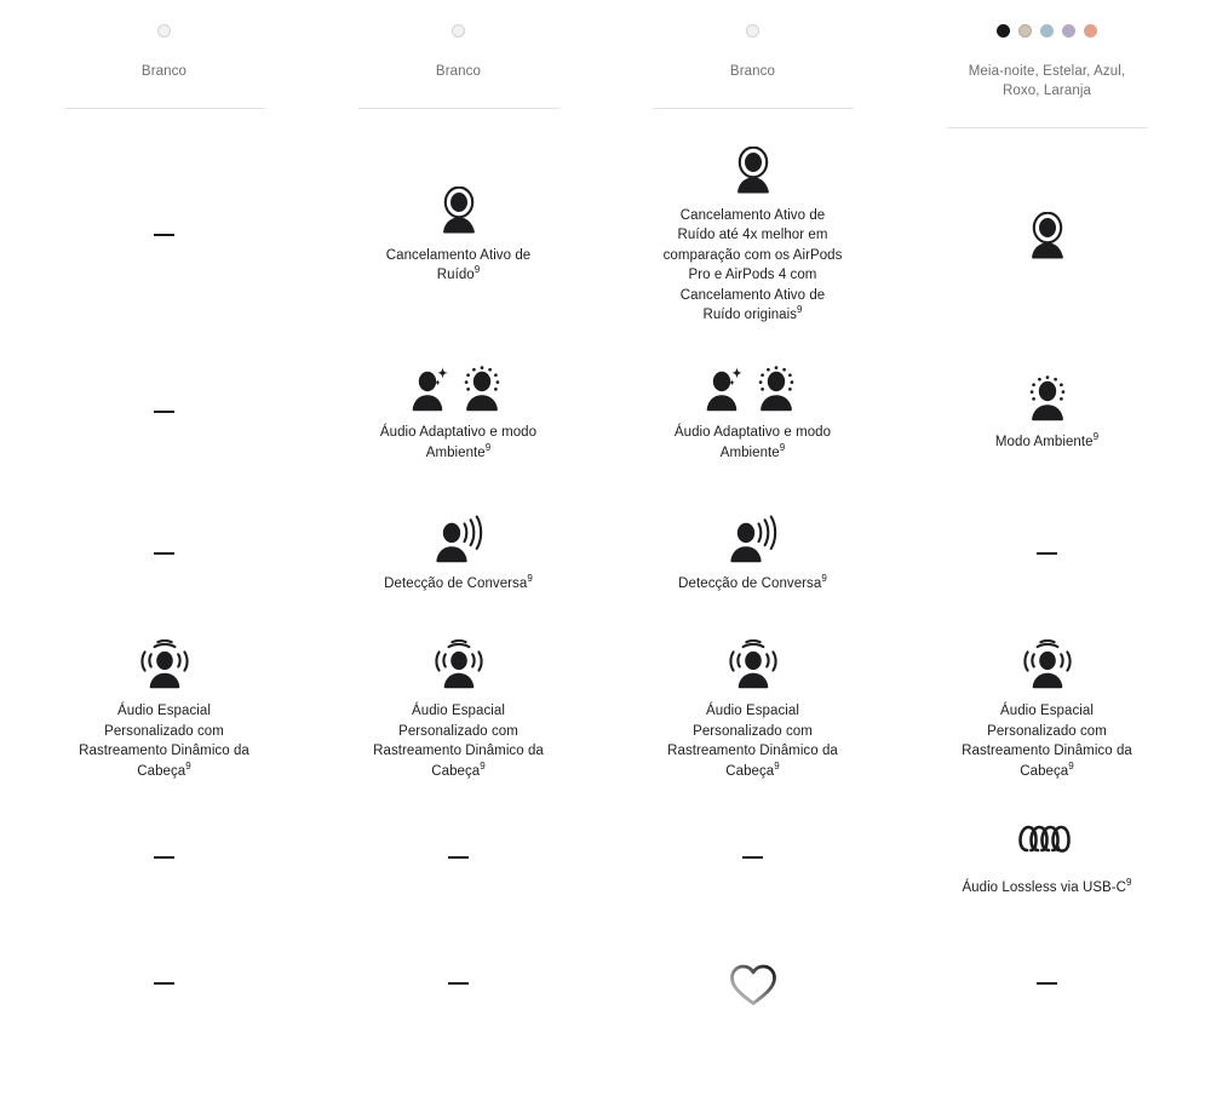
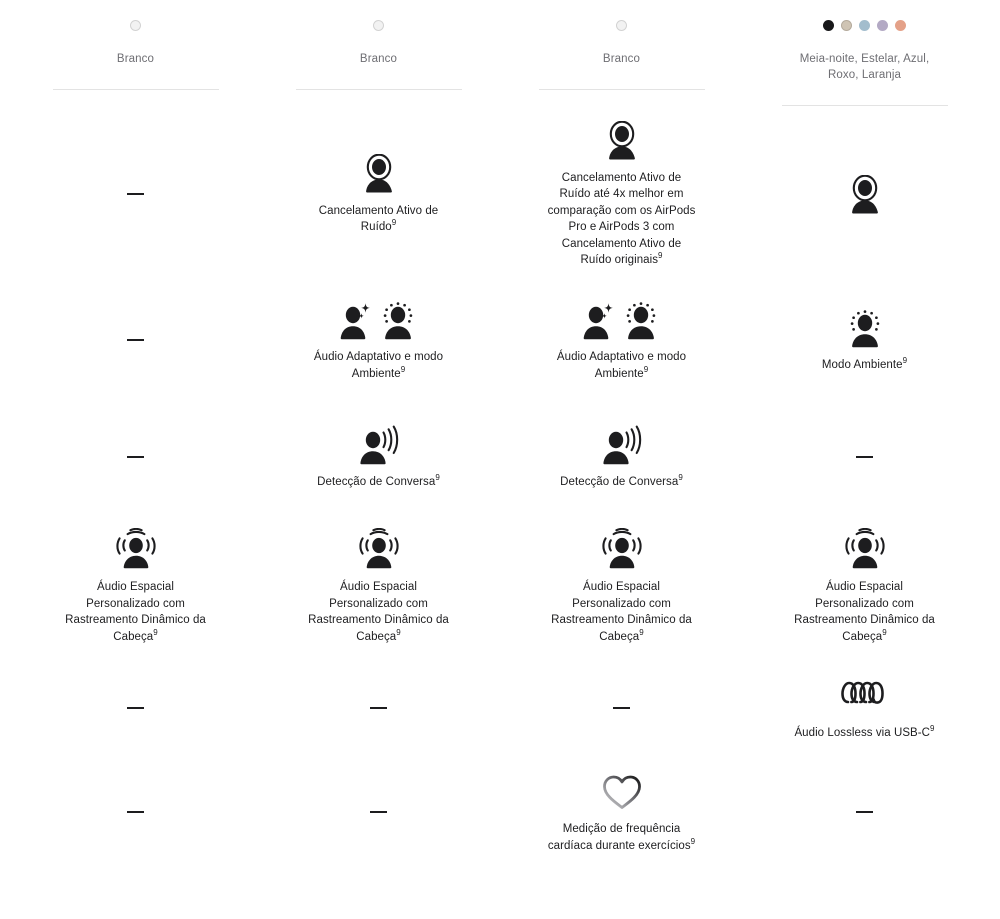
  Branco
  Branco
  Branco
  Meia-noite, Estelar, Azul, Roxo, Laranja
  Cancelamento Ativo de Ruído9
- Cancelamento Ativo de Ruído até 4x melhor em comparação com os AirPods Pro e AirPods 4 com Cancelamento Ativo de Ruído originais9
+ Cancelamento Ativo de Ruído até 4x melhor em comparação com os AirPods Pro e AirPods 3 com Cancelamento Ativo de Ruído originais9
  Áudio Adaptativo e modo Ambiente9
  Áudio Adaptativo e modo Ambiente9
  Modo Ambiente9
  Detecção de Conversa9
  Detecção de Conversa9
  Áudio Espacial Personalizado com Rastreamento Dinâmico da Cabeça9
  Áudio Espacial Personalizado com Rastreamento Dinâmico da Cabeça9
  Áudio Espacial Personalizado com Rastreamento Dinâmico da Cabeça9
  Áudio Espacial Personalizado com Rastreamento Dinâmico da Cabeça9
  Áudio Lossless via USB-C9
+ Medição de frequência cardíaca durante exercícios9
